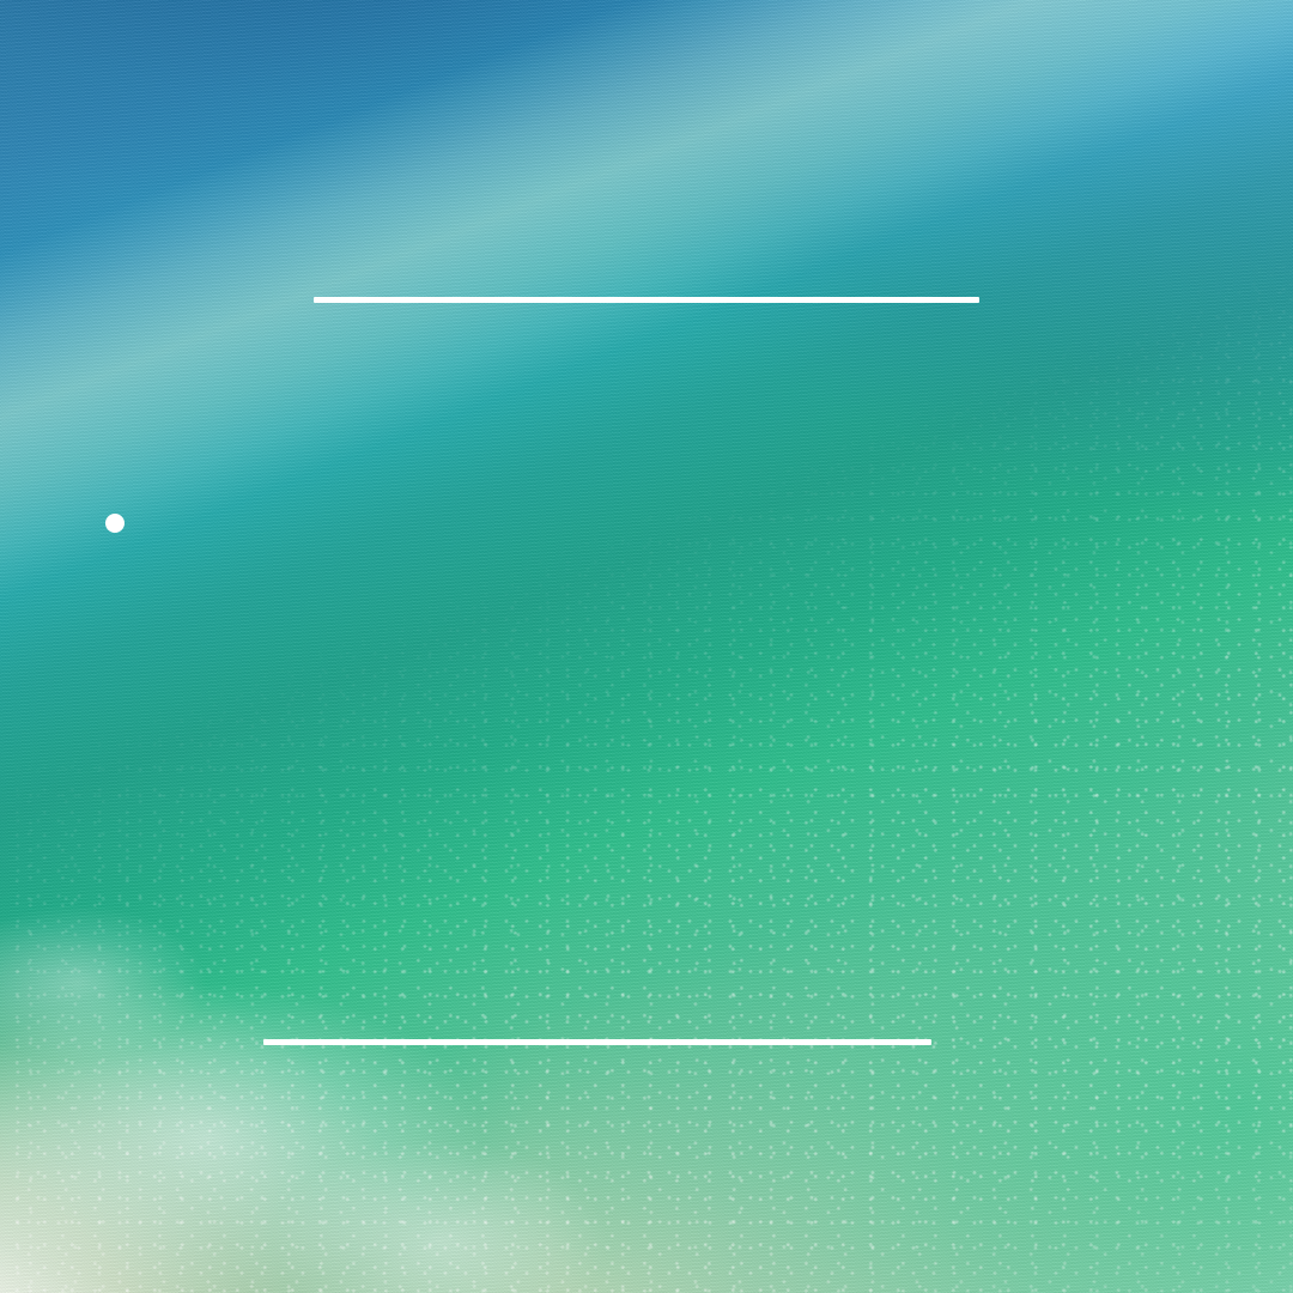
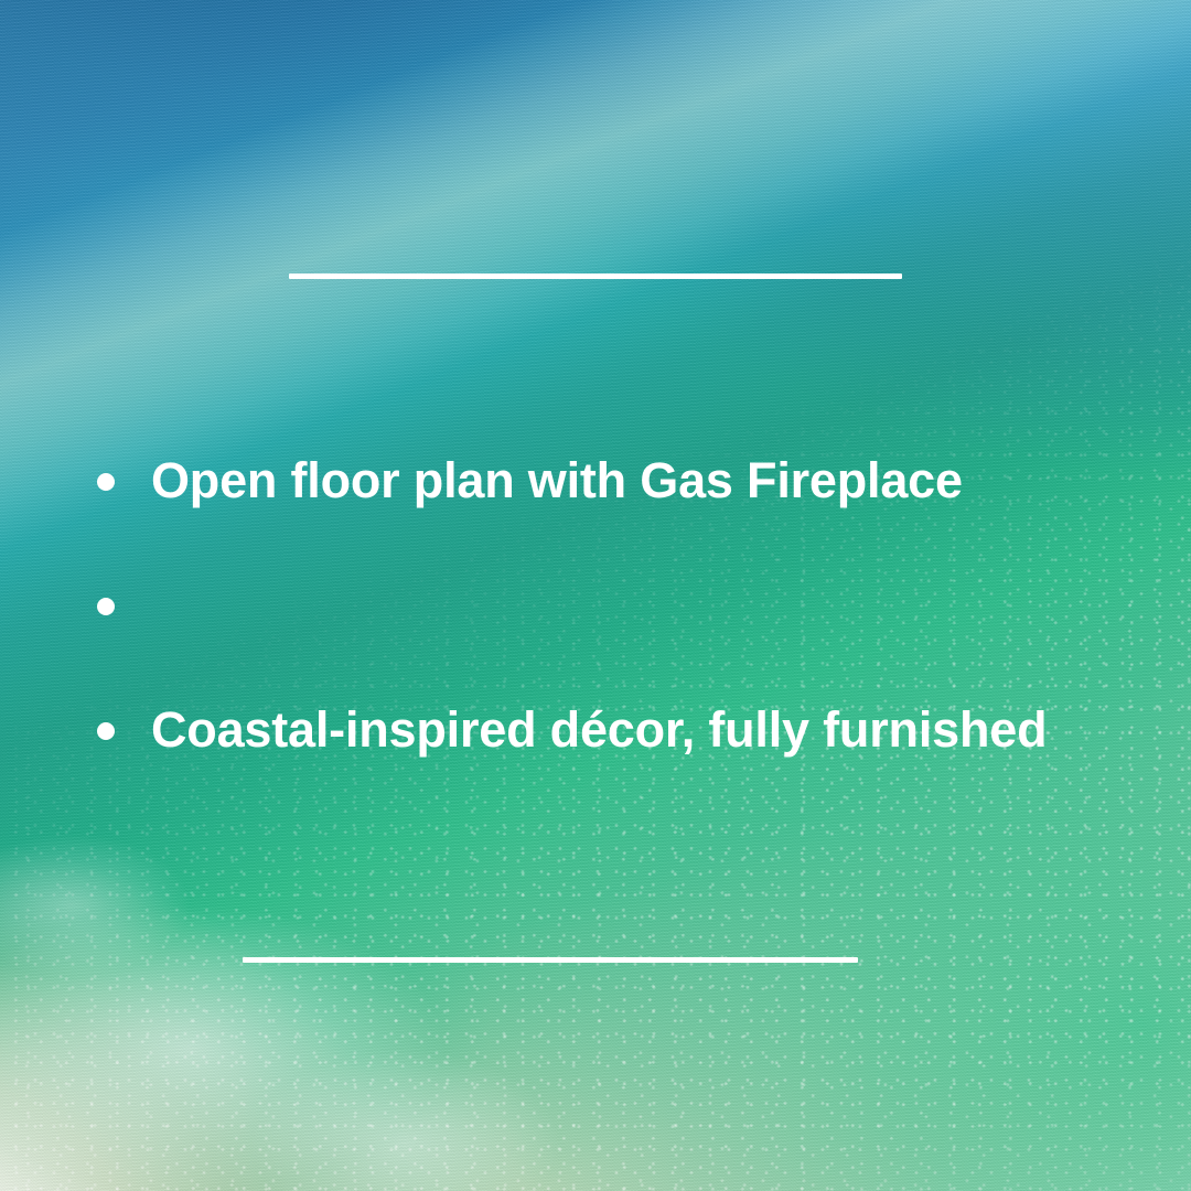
+ Open floor plan with Gas Fireplace
+ Coastal-inspired décor, fully furnished
